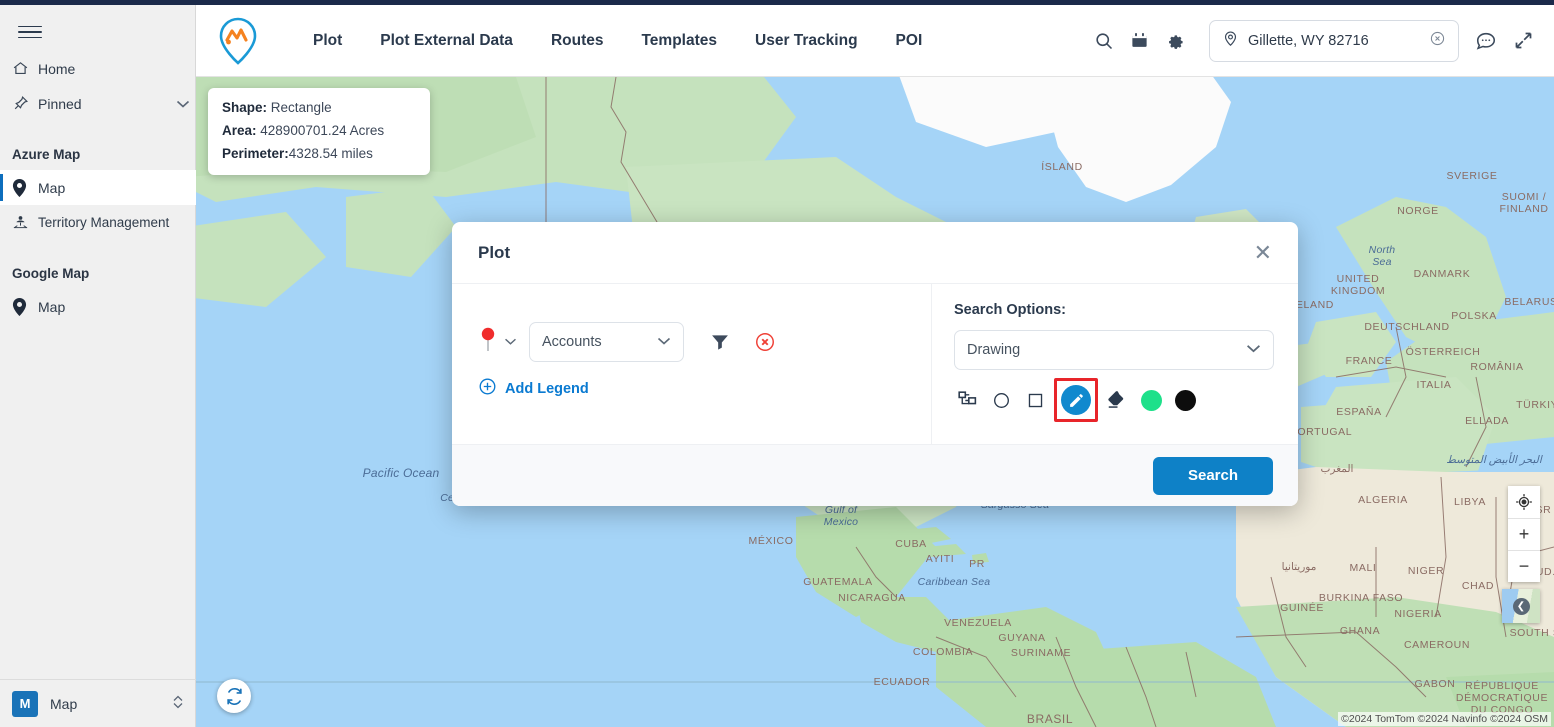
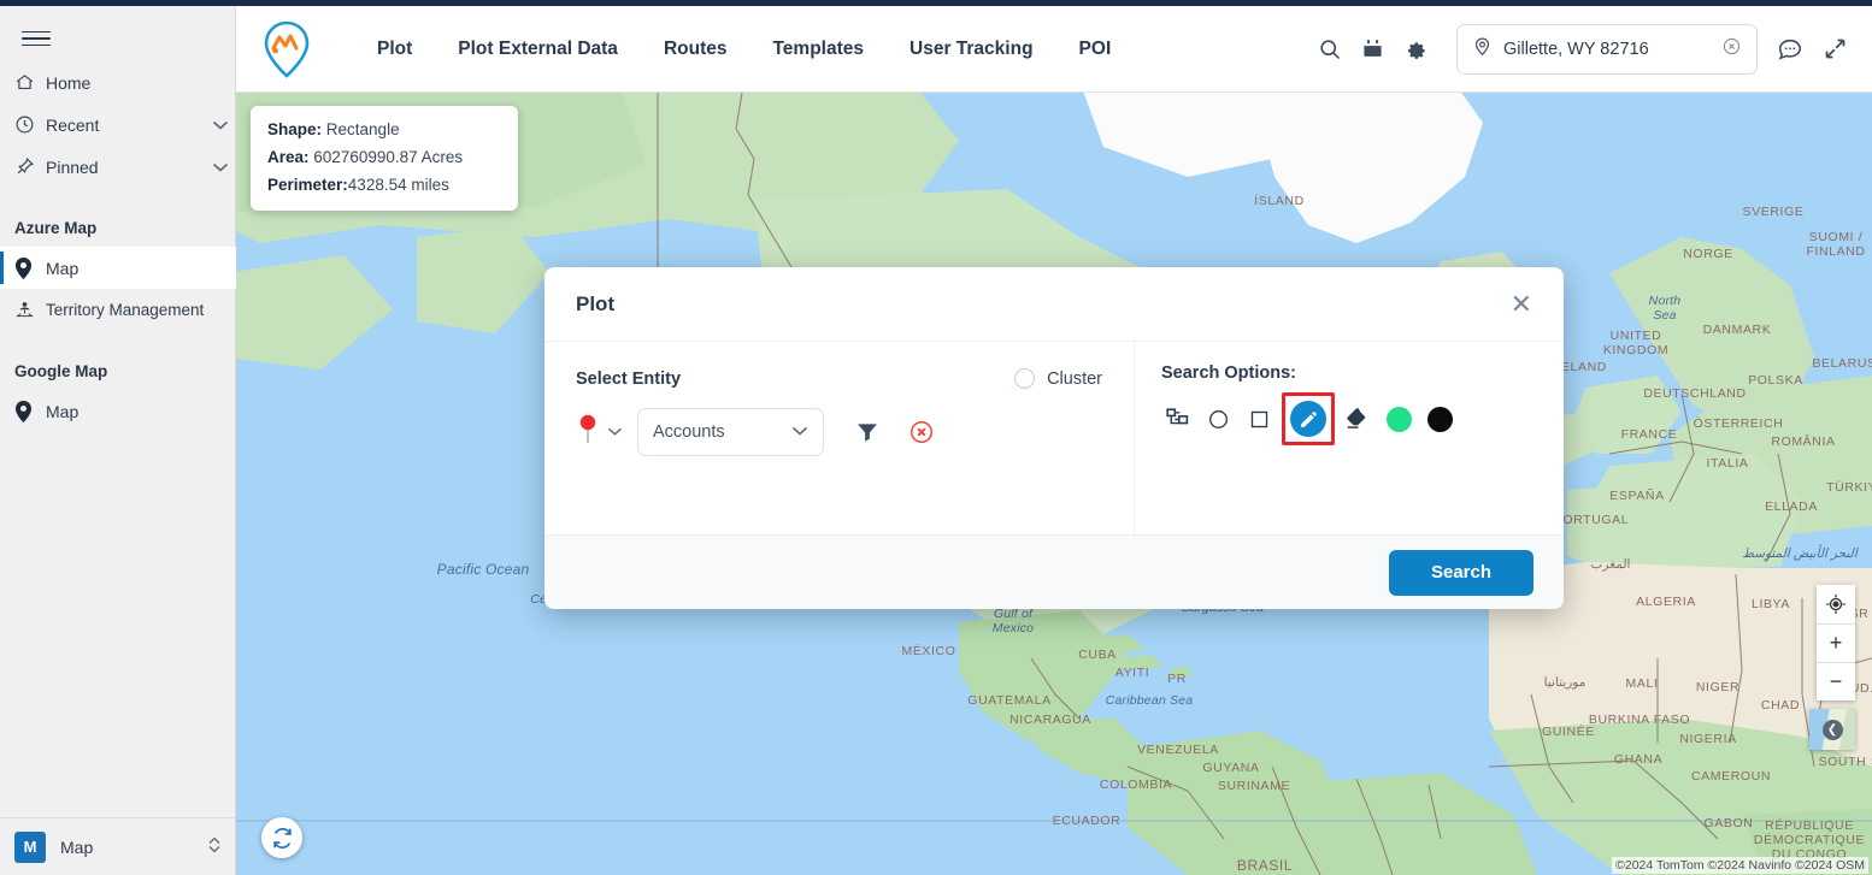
  Home
+ Recent
  Pinned
  Azure Map
  Map
  Territory Management
  Google Map
  Map
  M
  Map
  Plot
  Plot External Data
  Routes
  Templates
  User Tracking
  POI
  Gillette, WY 82716
  ÍSLAND
  SVERIGE
  NORGE
  SUOMI /
  FINLAND
  North
  Sea
  DANMARK
  UNITED
  KINGDOM
  BELARU
  POLSKA
  DEUTSCHLAND
  ÖSTERREICH
  FRANCE
  ROMÂNIA
  ITALIA
  ESPAÑA
  ORTUGAL
  ELLADA
  TÜRKI
  المغرب
  ALGERIA
  LIBYA
  موريتانيا
  MALI
  NIGER
  CHAD
  BURKINA FASO
  GUINÉE
  NIGERIA
  GHANA
  SOUTH
  CAMEROUN
  GABON
  RÉPUBLIQUE
  DÉMOCRATIQUE
  DU CONGO
  البحر الأبيض المتوسط
  Pacific Ocean
  Gulf of
  Mexico
  MÉXICO
  CUBA
  AYITI
  PR
  GUATEMALA
  Caribbean Sea
  NICARAGUA
  VENEZUELA
  GUYANA
  COLOMBIA
  SURINAME
  ECUADOR
  BRASIL
  Shape: Rectangle
- Area: 428900701.24 Acres
+ Area: 602760990.87 Acres
  Perimeter:4328.54 miles
  +
  −
  ❮
  ©2024 TomTom ©2024 Navinfo ©2024 OSM
  Plot
  ✕
+ Select Entity
+ Cluster
  Accounts
- Add Legend
  Search Options:
- Drawing
  Search
